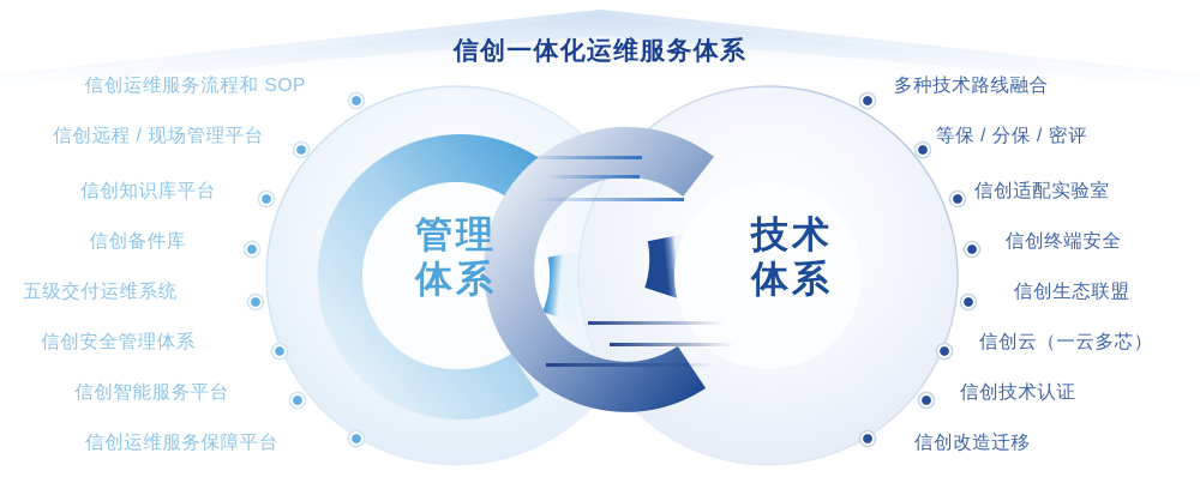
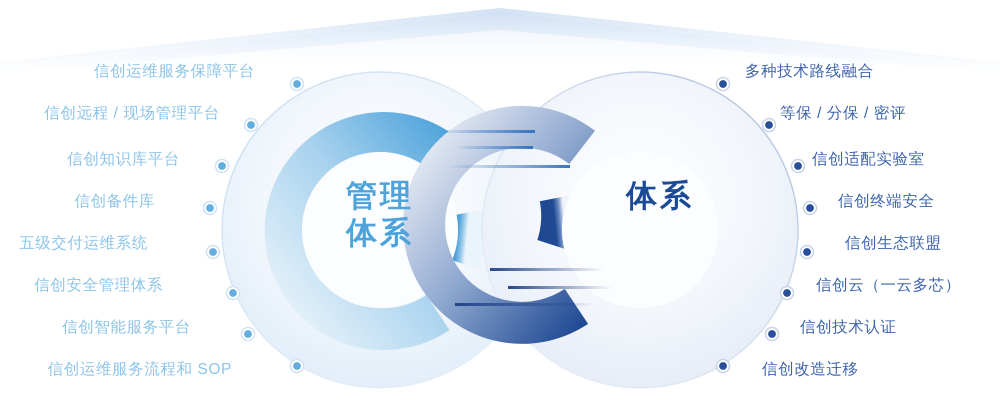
- 信创一体化运维服务体系
  管理
  体系
- 技术
  体系
- 信创运维服务流程和 SOP
+ 信创运维服务保障平台
  信创远程 / 现场管理平台
  信创知识库平台
  信创备件库
  五级交付运维系统
  信创安全管理体系
  信创智能服务平台
- 信创运维服务保障平台
+ 信创运维服务流程和 SOP
  多种技术路线融合
  等保 / 分保 / 密评
  信创适配实验室
  信创终端安全
  信创生态联盟
  信创云（一云多芯）
  信创技术认证
  信创改造迁移
